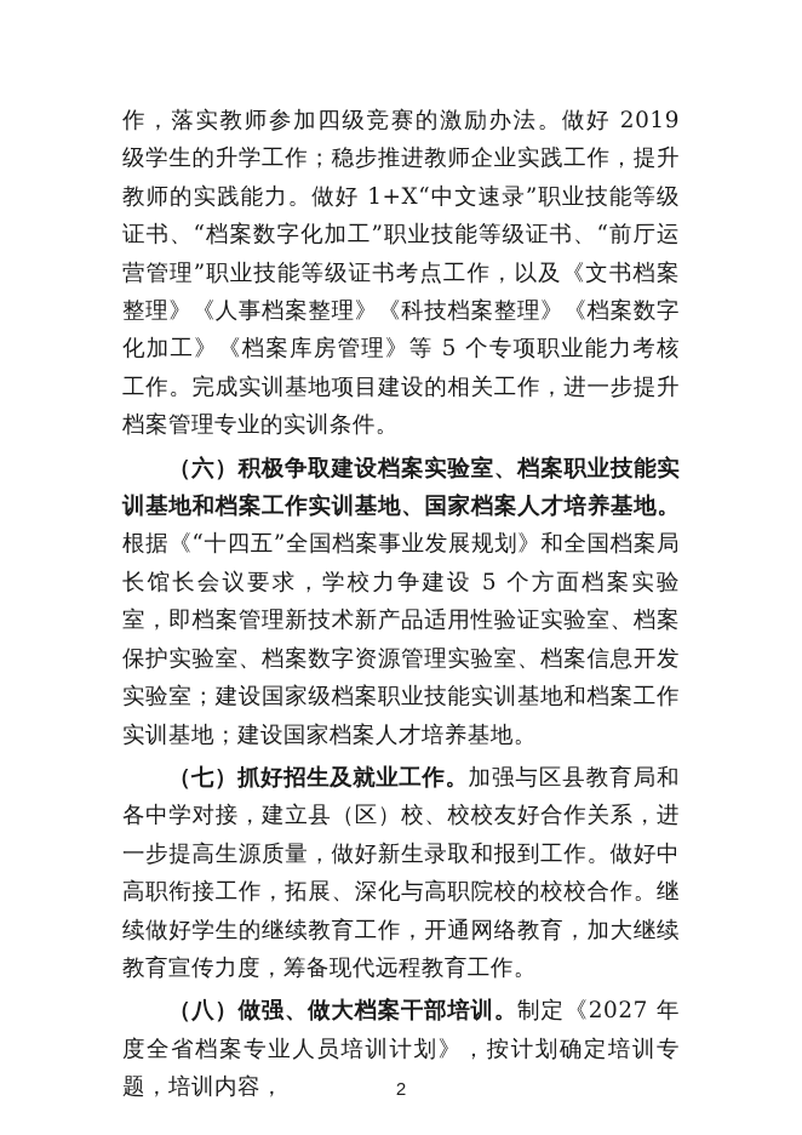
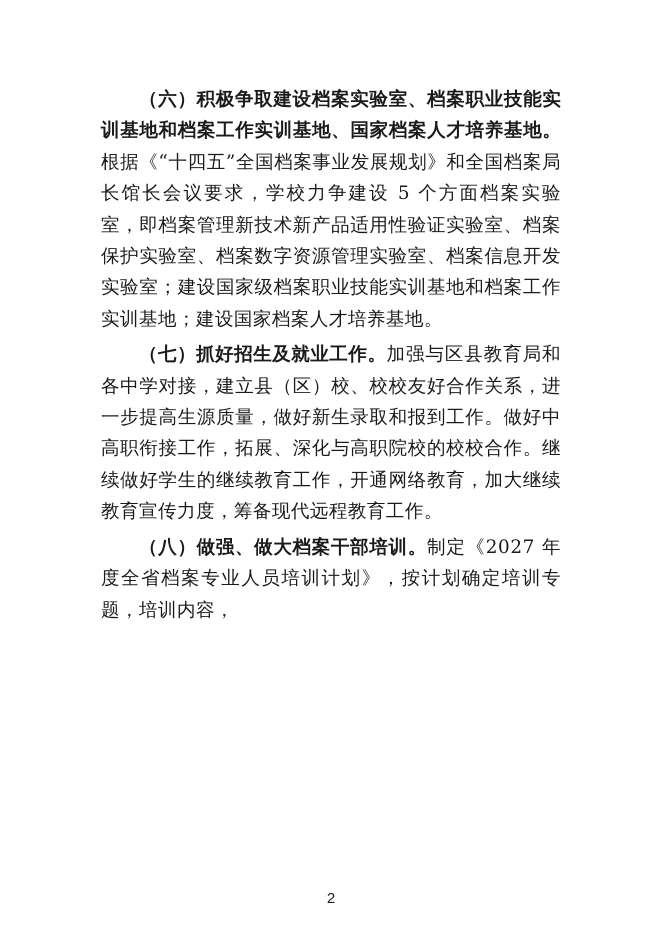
- 作，落实教师参加四级竞赛的激励办法。做好 2019 级学生的升学工作；稳步推进教师企业实践工作，提升教师的实践能力。做好 1+X“中文速录”职业技能等级证书、“档案数字化加工”职业技能等级证书、“前厅运营管理”职业技能等级证书考点工作，以及《文书档案整理》《人事档案整理》《科技档案整理》《档案数字化加工》《档案库房管理》等 5 个专项职业能力考核工作。完成实训基地项目建设的相关工作，进一步提升档案管理专业的实训条件。
  （六）积极争取建设档案实验室、档案职业技能实训基地和档案工作实训基地、国家档案人才培养基地。根据《“十四五”全国档案事业发展规划》和全国档案局长馆长会议要求，学校力争建设 5 个方面档案实验室，即档案管理新技术新产品适用性验证实验室、档案保护实验室、档案数字资源管理实验室、档案信息开发实验室；建设国家级档案职业技能实训基地和档案工作实训基地；建设国家档案人才培养基地。
  （七）抓好招生及就业工作。加强与区县教育局和各中学对接，建立县（区）校、校校友好合作关系，进一步提高生源质量，做好新生录取和报到工作。做好中高职衔接工作，拓展、深化与高职院校的校校合作。继续做好学生的继续教育工作，开通网络教育，加大继续教育宣传力度，筹备现代远程教育工作。
  （八）做强、做大档案干部培训。制定《2027 年度全省档案专业人员培训计划》，按计划确定培训专题，培训内容，
  2
